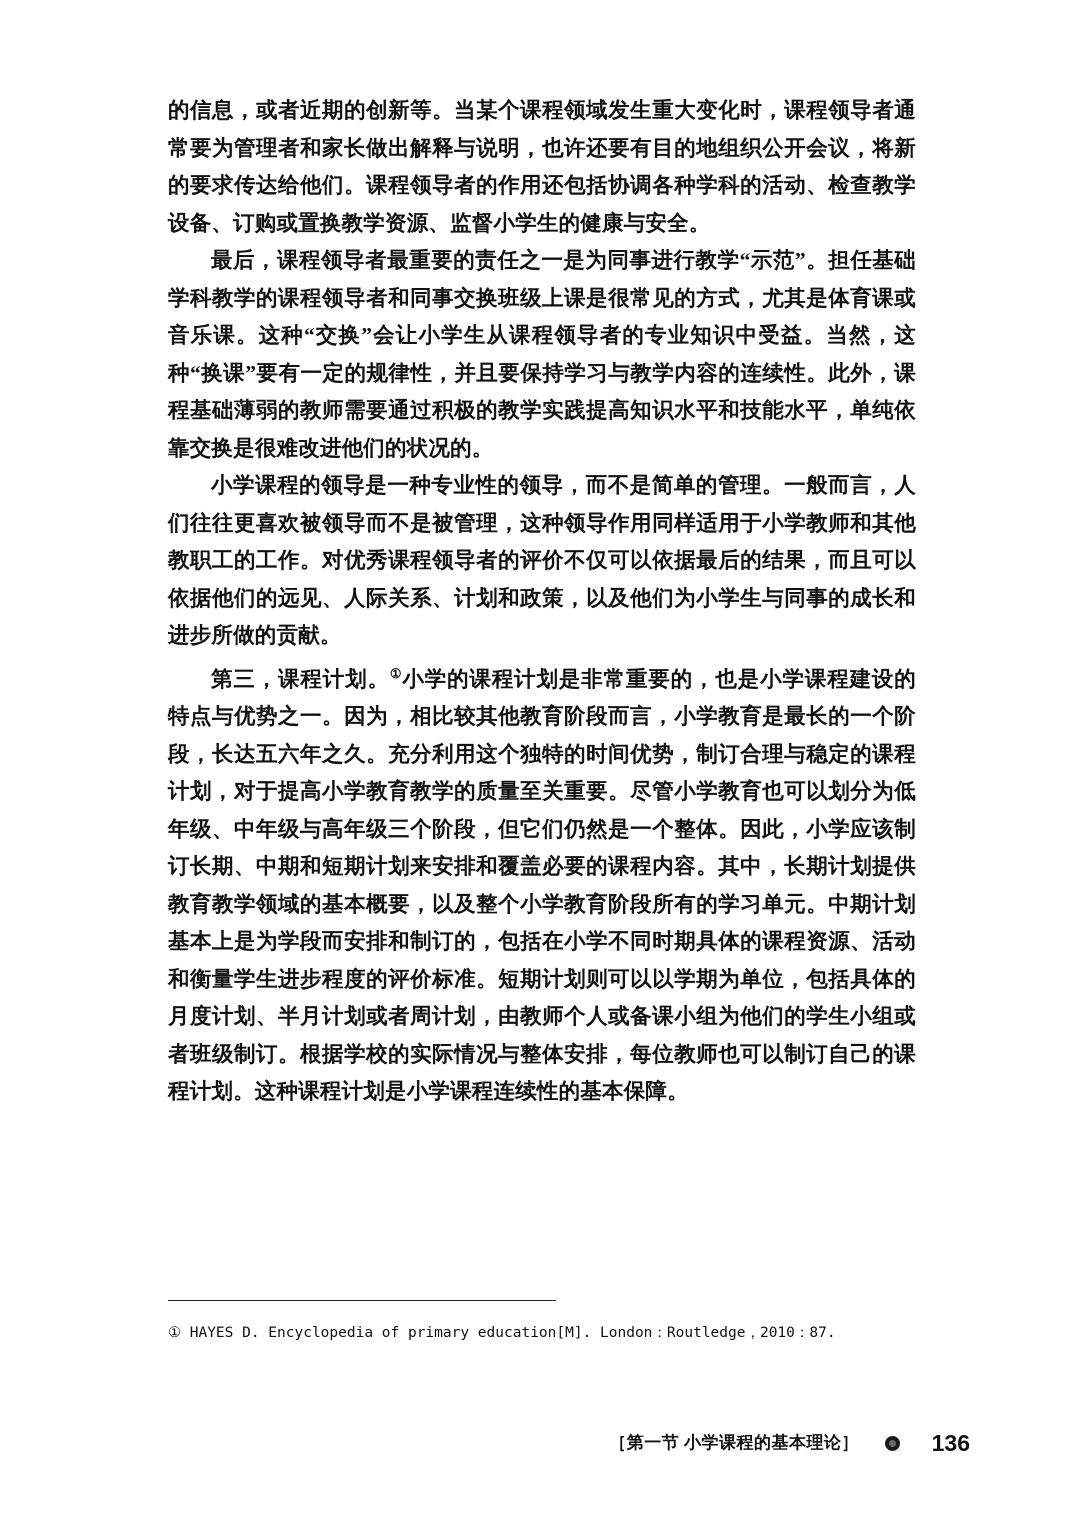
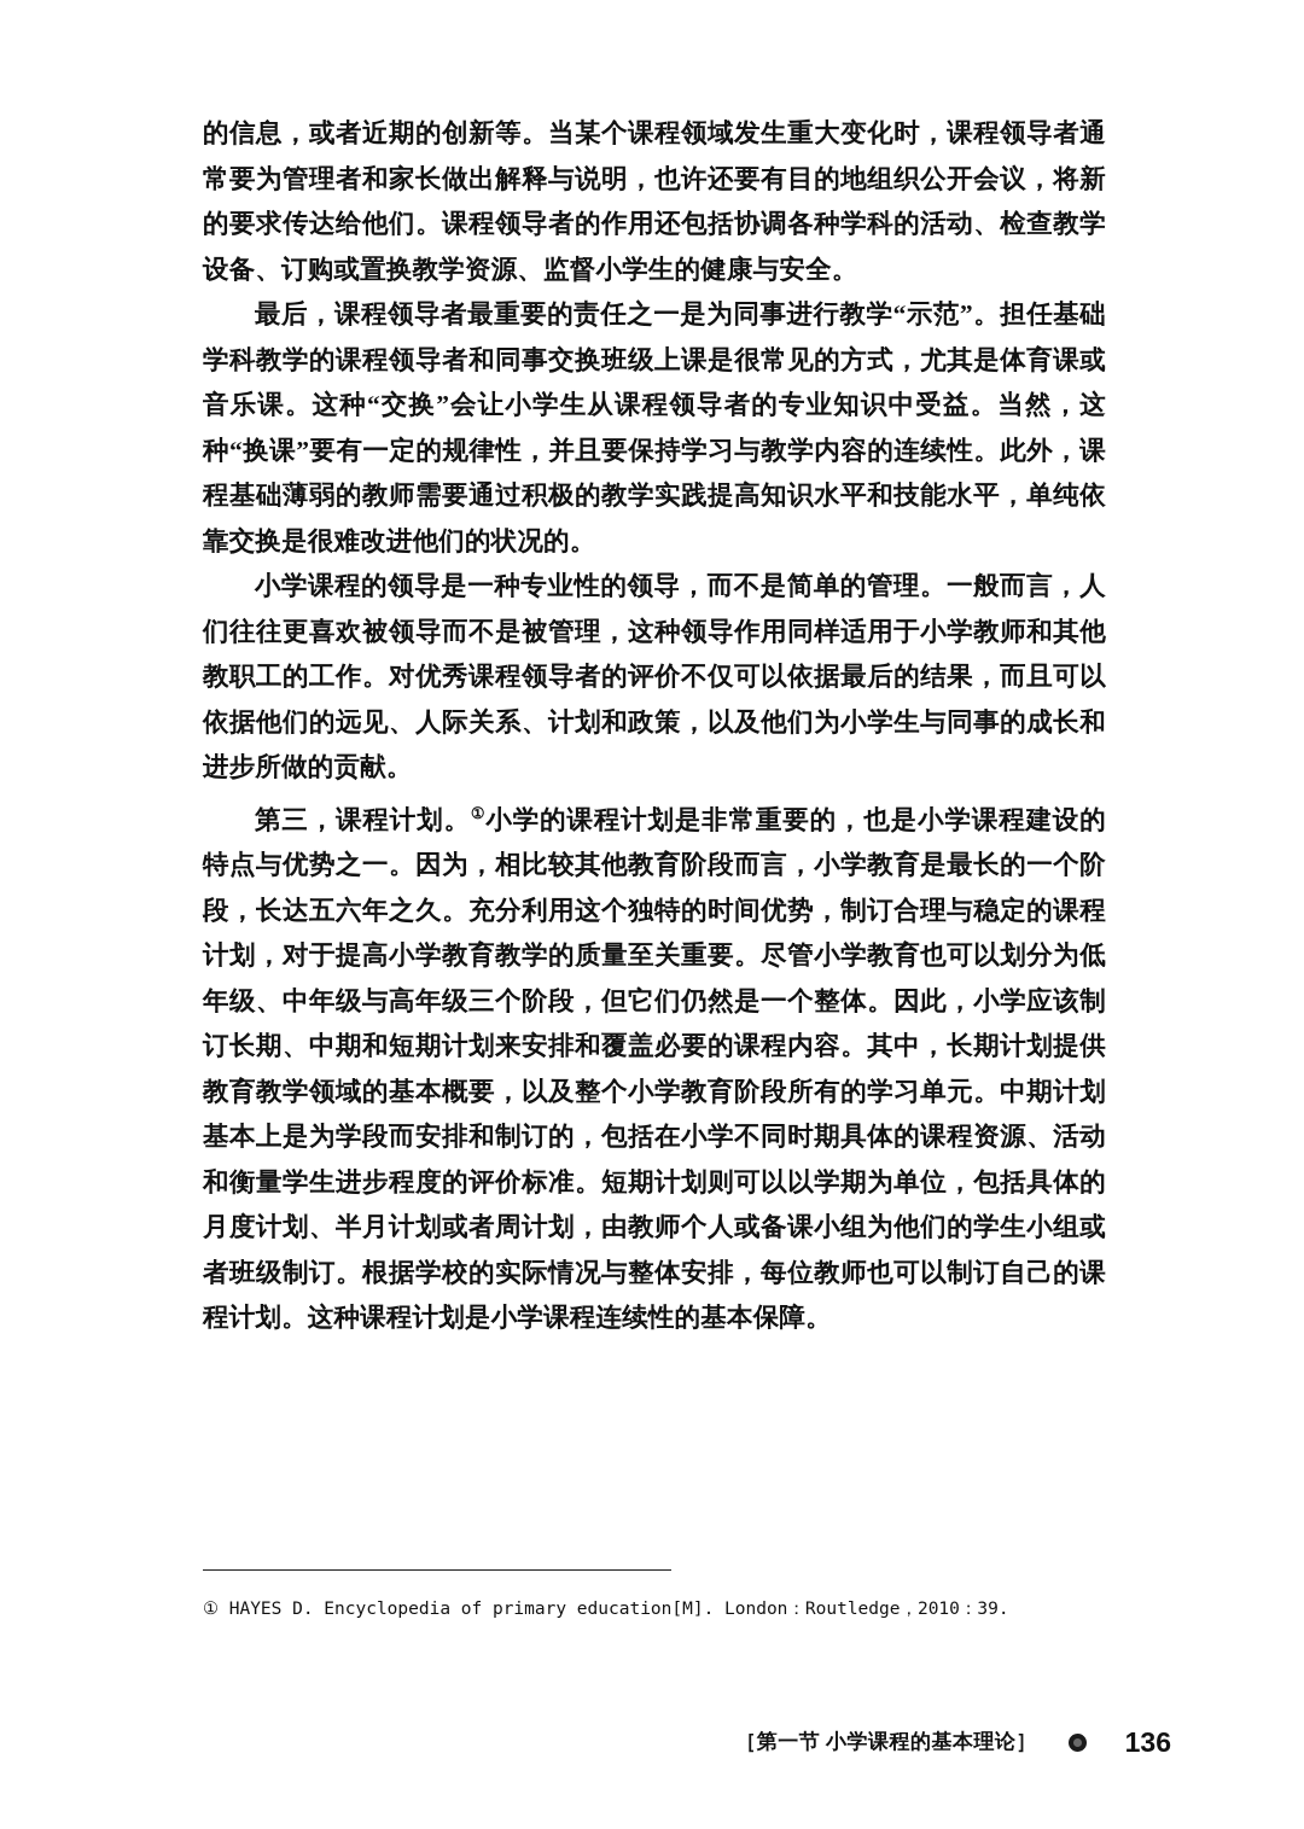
  的信息，或者近期的创新等。当某个课程领域发生重大变化时，课程领导者通常要为管理者和家长做出解释与说明，也许还要有目的地组织公开会议，将新的要求传达给他们。课程领导者的作用还包括协调各种学科的活动、检查教学设备、订购或置换教学资源、监督小学生的健康与安全。
  最后，课程领导者最重要的责任之一是为同事进行教学“示范”。担任基础学科教学的课程领导者和同事交换班级上课是很常见的方式，尤其是体育课或音乐课。这种“交换”会让小学生从课程领导者的专业知识中受益。当然，这种“换课”要有一定的规律性，并且要保持学习与教学内容的连续性。此外，课程基础薄弱的教师需要通过积极的教学实践提高知识水平和技能水平，单纯依靠交换是很难改进他们的状况的。
  小学课程的领导是一种专业性的领导，而不是简单的管理。一般而言，人们往往更喜欢被领导而不是被管理，这种领导作用同样适用于小学教师和其他教职工的工作。对优秀课程领导者的评价不仅可以依据最后的结果，而且可以依据他们的远见、人际关系、计划和政策，以及他们为小学生与同事的成长和进步所做的贡献。
  第三，课程计划。①小学的课程计划是非常重要的，也是小学课程建设的特点与优势之一。因为，相比较其他教育阶段而言，小学教育是最长的一个阶段，长达五六年之久。充分利用这个独特的时间优势，制订合理与稳定的课程计划，对于提高小学教育教学的质量至关重要。尽管小学教育也可以划分为低年级、中年级与高年级三个阶段，但它们仍然是一个整体。因此，小学应该制订长期、中期和短期计划来安排和覆盖必要的课程内容。其中，长期计划提供教育教学领域的基本概要，以及整个小学教育阶段所有的学习单元。中期计划基本上是为学段而安排和制订的，包括在小学不同时期具体的课程资源、活动和衡量学生进步程度的评价标准。短期计划则可以以学期为单位，包括具体的月度计划、半月计划或者周计划，由教师个人或备课小组为他们的学生小组或者班级制订。根据学校的实际情况与整体安排，每位教师也可以制订自己的课程计划。这种课程计划是小学课程连续性的基本保障。
- ① HAYES D. Encyclopedia of primary education[M]. London：Routledge，2010：87.
+ ① HAYES D. Encyclopedia of primary education[M]. London：Routledge，2010：39.
  ［第一节 小学课程的基本理论］
  136
